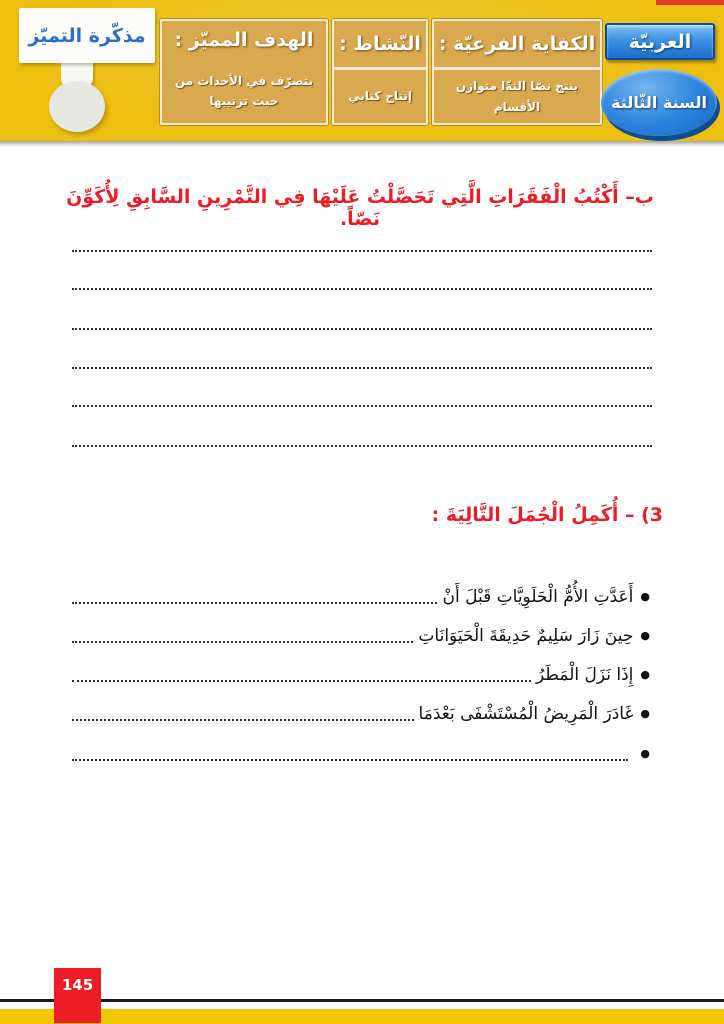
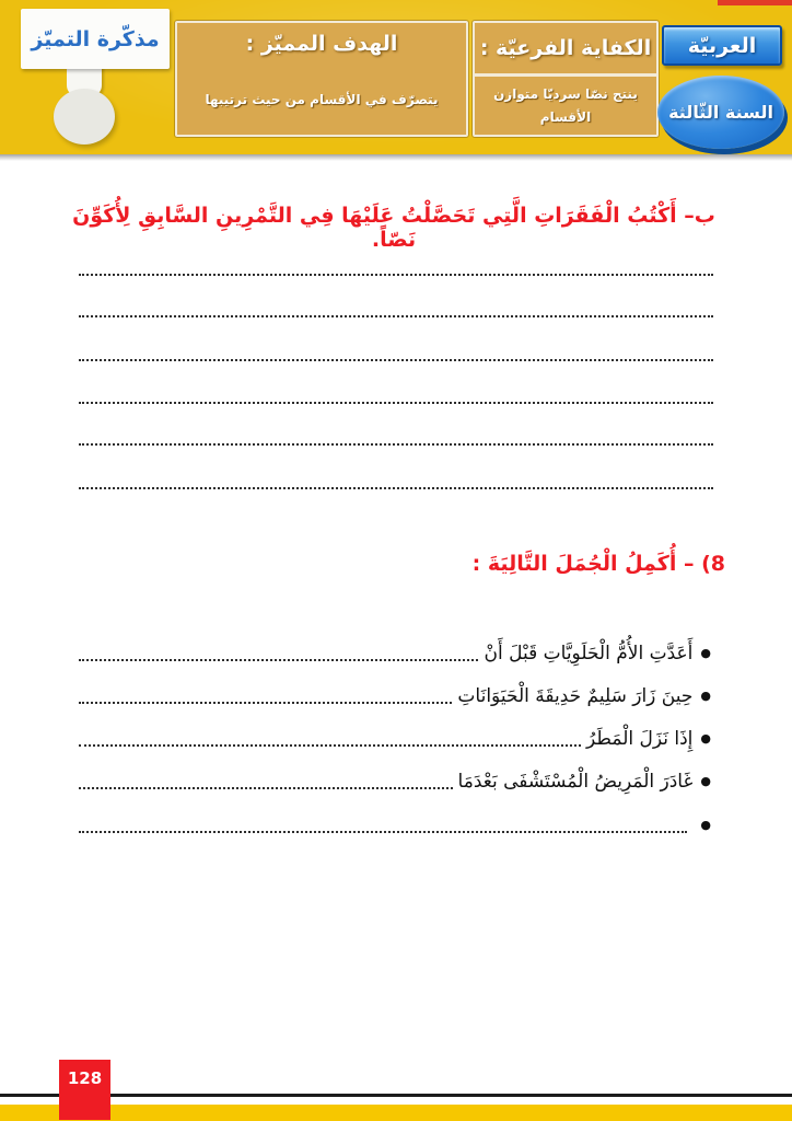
  مذكّرة التميّز
  الكفاية الفرعيّة :
- ينتج نصّا الثةّا متوازن الأقسام
+ ينتج نصّا سرديّا متوازن الأقسام
- النّشاط :
- إنتاج كتابي
  الهدف المميّز :
- يتصرّف في الأحداث من حيث ترتيبها
+ يتصرّف في الأقسام من حيث ترتيبها
  العربيّة
  السنة الثّالثة
  ب– أَكْتُبُ الْفَقَرَاتِ الَّتِي تَحَصَّلْتُ عَلَيْهَا فِي التَّمْرِينِ السَّابِقِ لِأُكَوِّنَ نَصّاً.
- 3) – أُكَمِلُ الْجُمَلَ التَّالِيَةَ :
+ 8) – أُكَمِلُ الْجُمَلَ التَّالِيَةَ :
  ●
  أَعَدَّتِ الأُمُّ الْحَلَوِيَّاتِ قَبْلَ أَنْ
  ●
  حِينَ زَارَ سَلِيمٌ حَدِيقَةَ الْحَيَوَانَاتِ
  ●
  إِذَا نَزَلَ الْمَطَرُ
  ●
  غَادَرَ الْمَرِيضُ الْمُسْتَشْفَى بَعْدَمَا
  ●
- 145
+ 128
